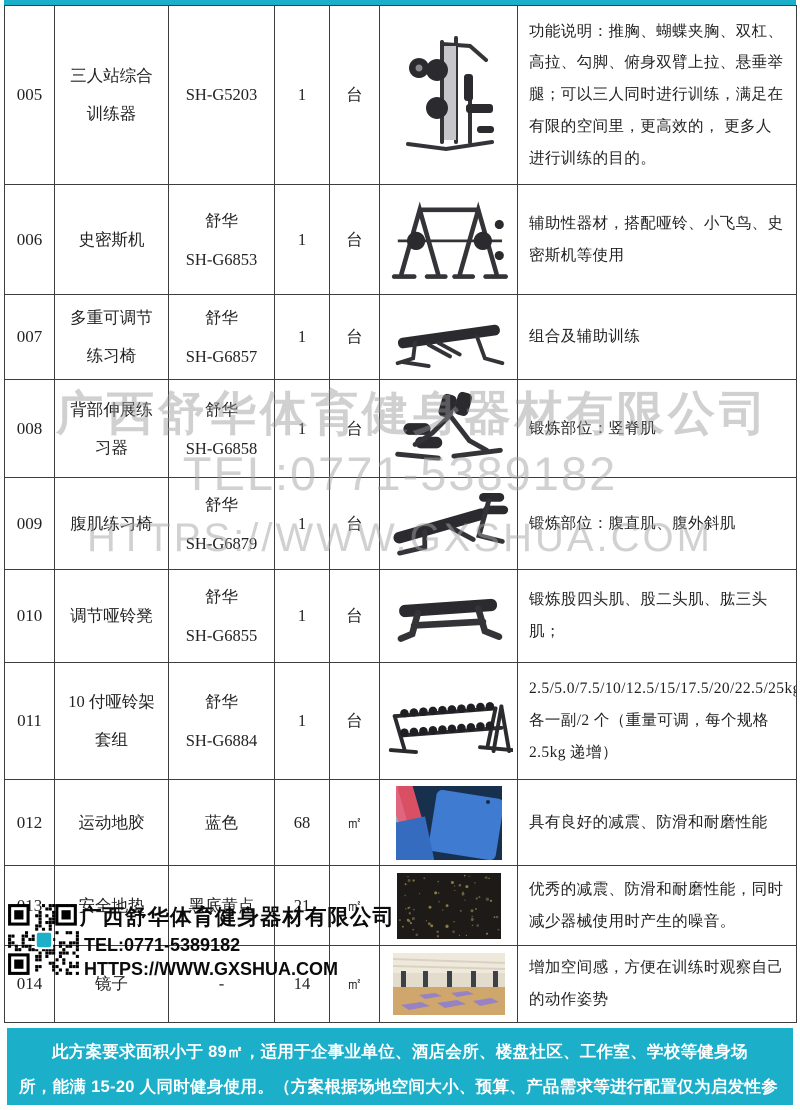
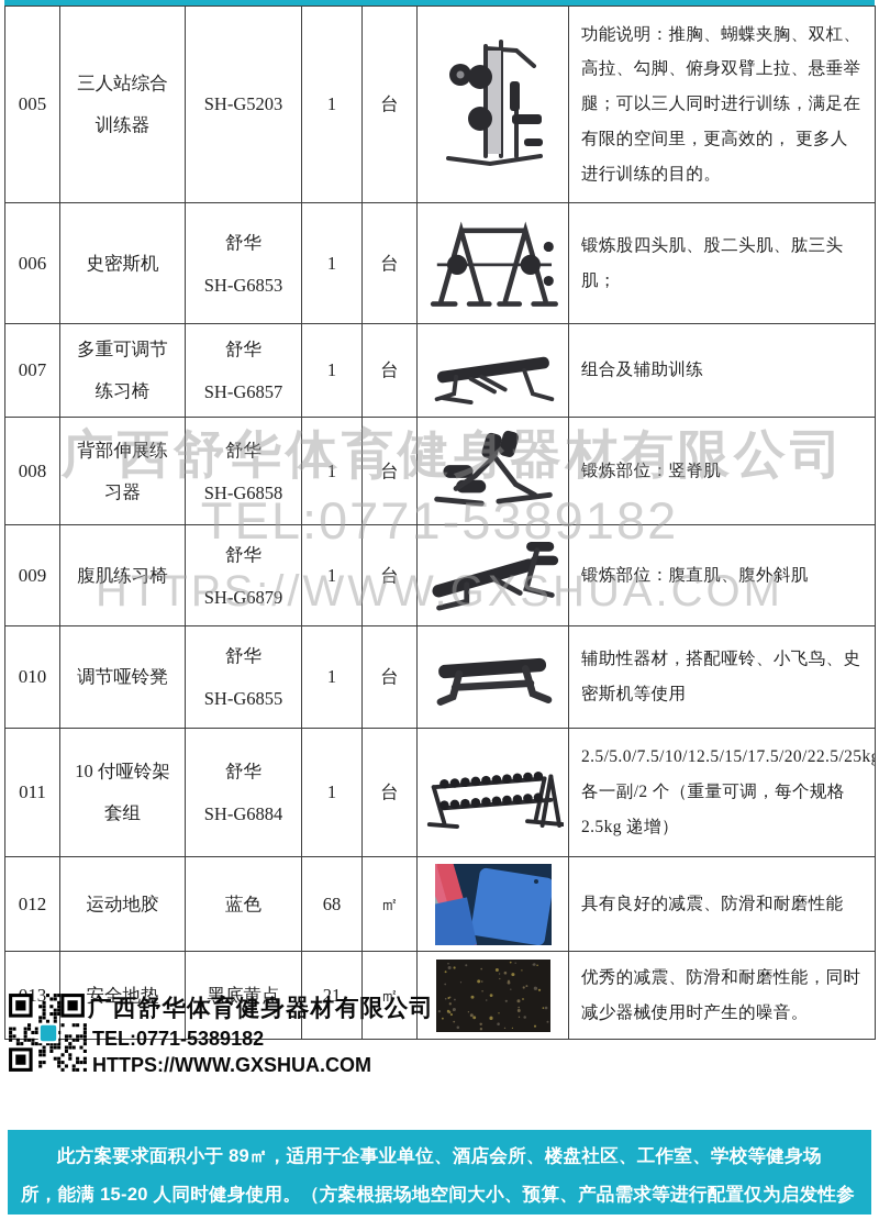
  005	三人站综合训练器	SH-G5203	1	台		功能说明：推胸、蝴蝶夹胸、双杠、高拉、勾脚、俯身双臂上拉、悬垂举腿；可以三人同时进行训练，满足在有限的空间里，更高效的， 更多人进行训练的目的。
- 006	史密斯机	舒华 SH-G6853	1	台		辅助性器材，搭配哑铃、小飞鸟、史密斯机等使用
+ 006	史密斯机	舒华 SH-G6853	1	台		锻炼股四头肌、股二头肌、肱三头肌；
  007	多重可调节练习椅	舒华 SH-G6857	1	台		组合及辅助训练
  008	背部伸展练习器	舒华 SH-G6858	1	台		锻炼部位：竖脊肌
  009	腹肌练习椅	舒华 SH-G6879	1	台		锻炼部位：腹直肌、腹外斜肌
- 010	调节哑铃凳	舒华 SH-G6855	1	台		锻炼股四头肌、股二头肌、肱三头肌；
+ 010	调节哑铃凳	舒华 SH-G6855	1	台		辅助性器材，搭配哑铃、小飞鸟、史密斯机等使用
  011	10 付哑铃架套组	舒华 SH-G6884	1	台		2.5/5.0/7.5/10/12.5/15/17.5/20/22.5/25k 各一副/2 个（重量可调，每个规格 2.5kg 递增）
  012	运动地胶	蓝色	68	㎡		具有良好的减震、防滑和耐磨性能
  3	安全地垫	黑底黄点	21	㎡		优秀的减震、防滑和耐磨性能，同时减少器械使用时产生的噪音。
- 014	镜子	-	14	㎡		增加空间感，方便在训练时观察自己的动作姿势
  广西舒华体育健身器材有限公司
  TEL:0771-5389182
  HTTPS://WWW.GXSHUA.COM
  广西舒华体育健身器材有限公司
  TEL:0771-5389182
  HTTPS://WWW.GXSHUA.COM
  此方案要求面积小于 89㎡，适用于企事业单位、酒店会所、楼盘社区、工作室、学校等健身场所，能满 15-20 人同时健身使用。（方案根据场地空间大小、预算、产品需求等进行配置仅为启发性参
